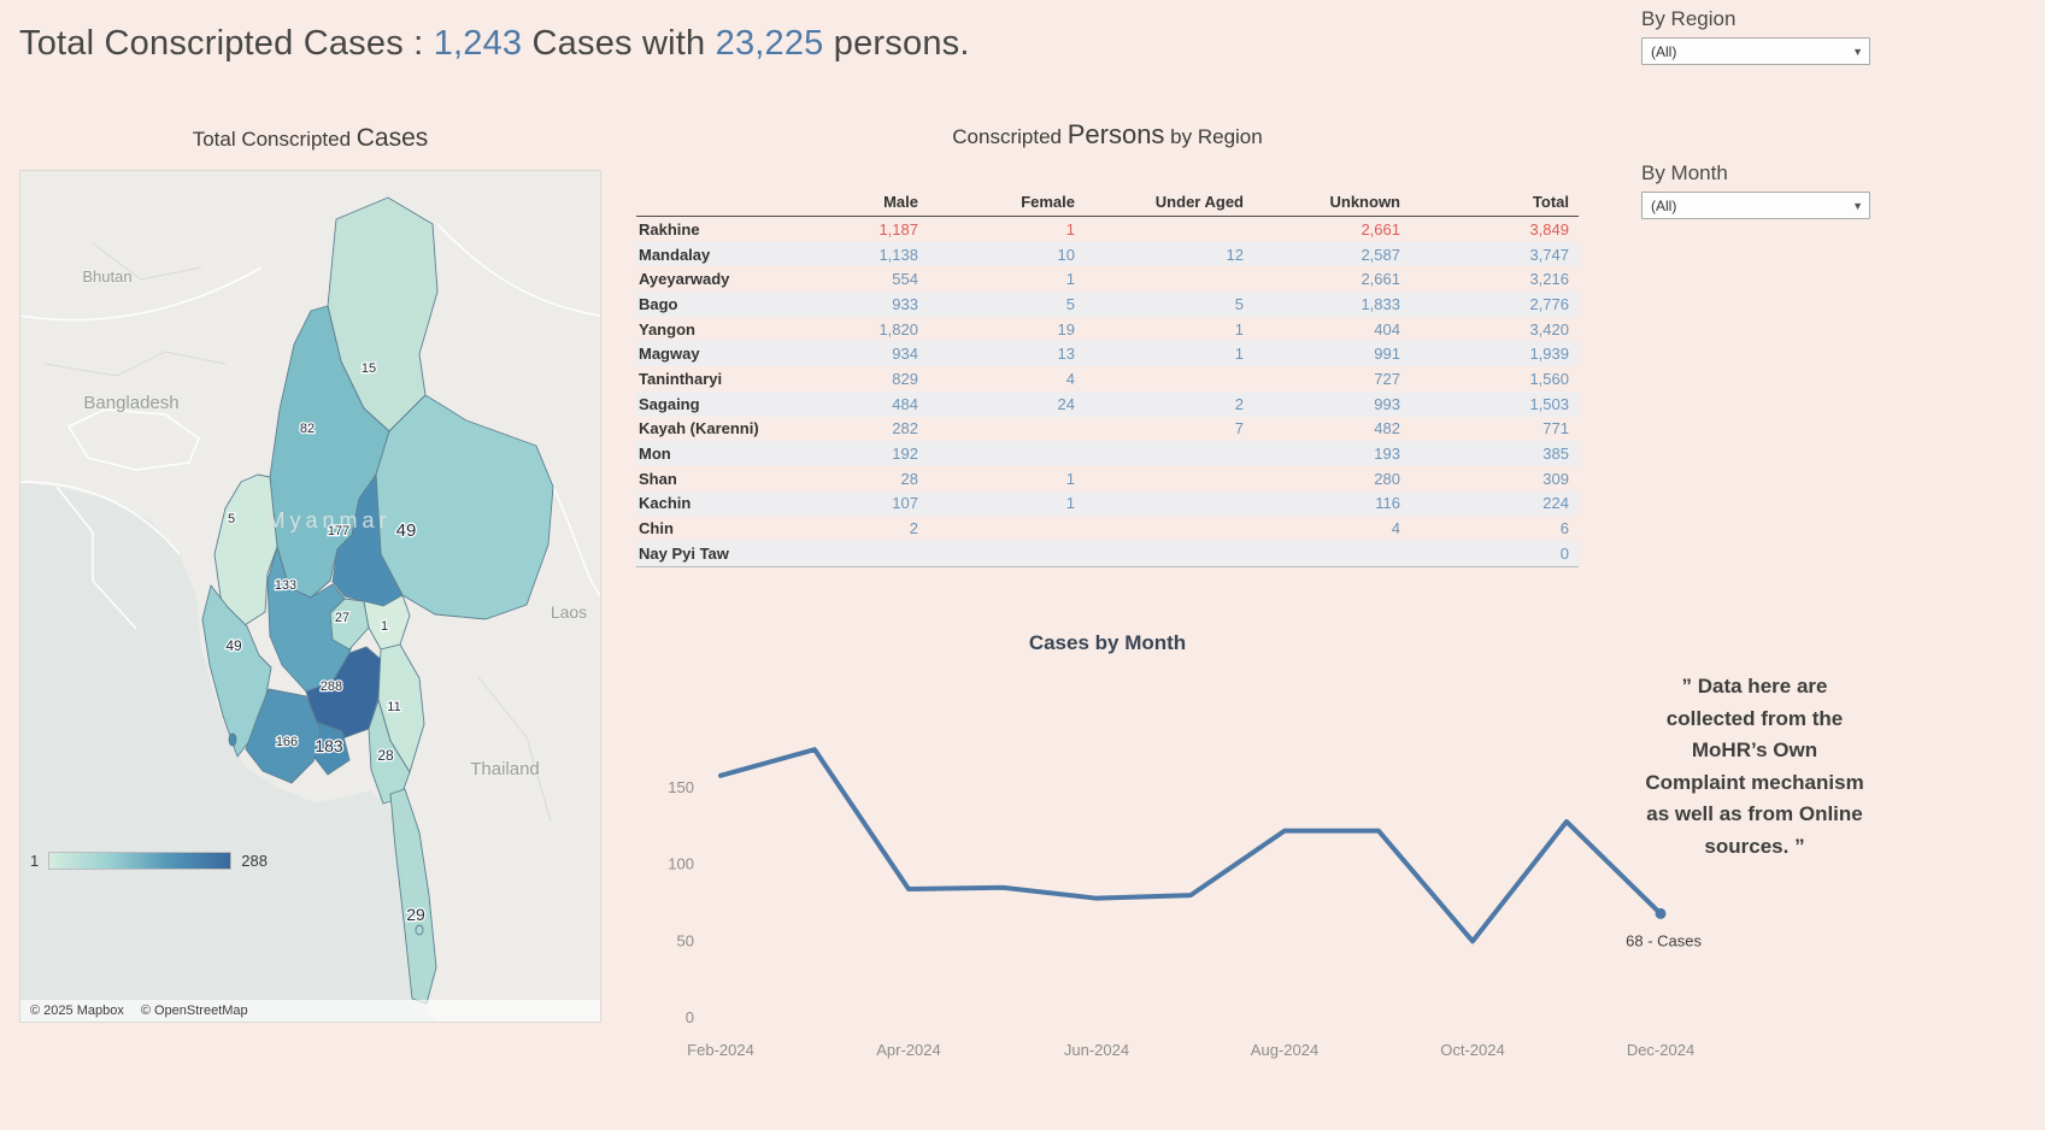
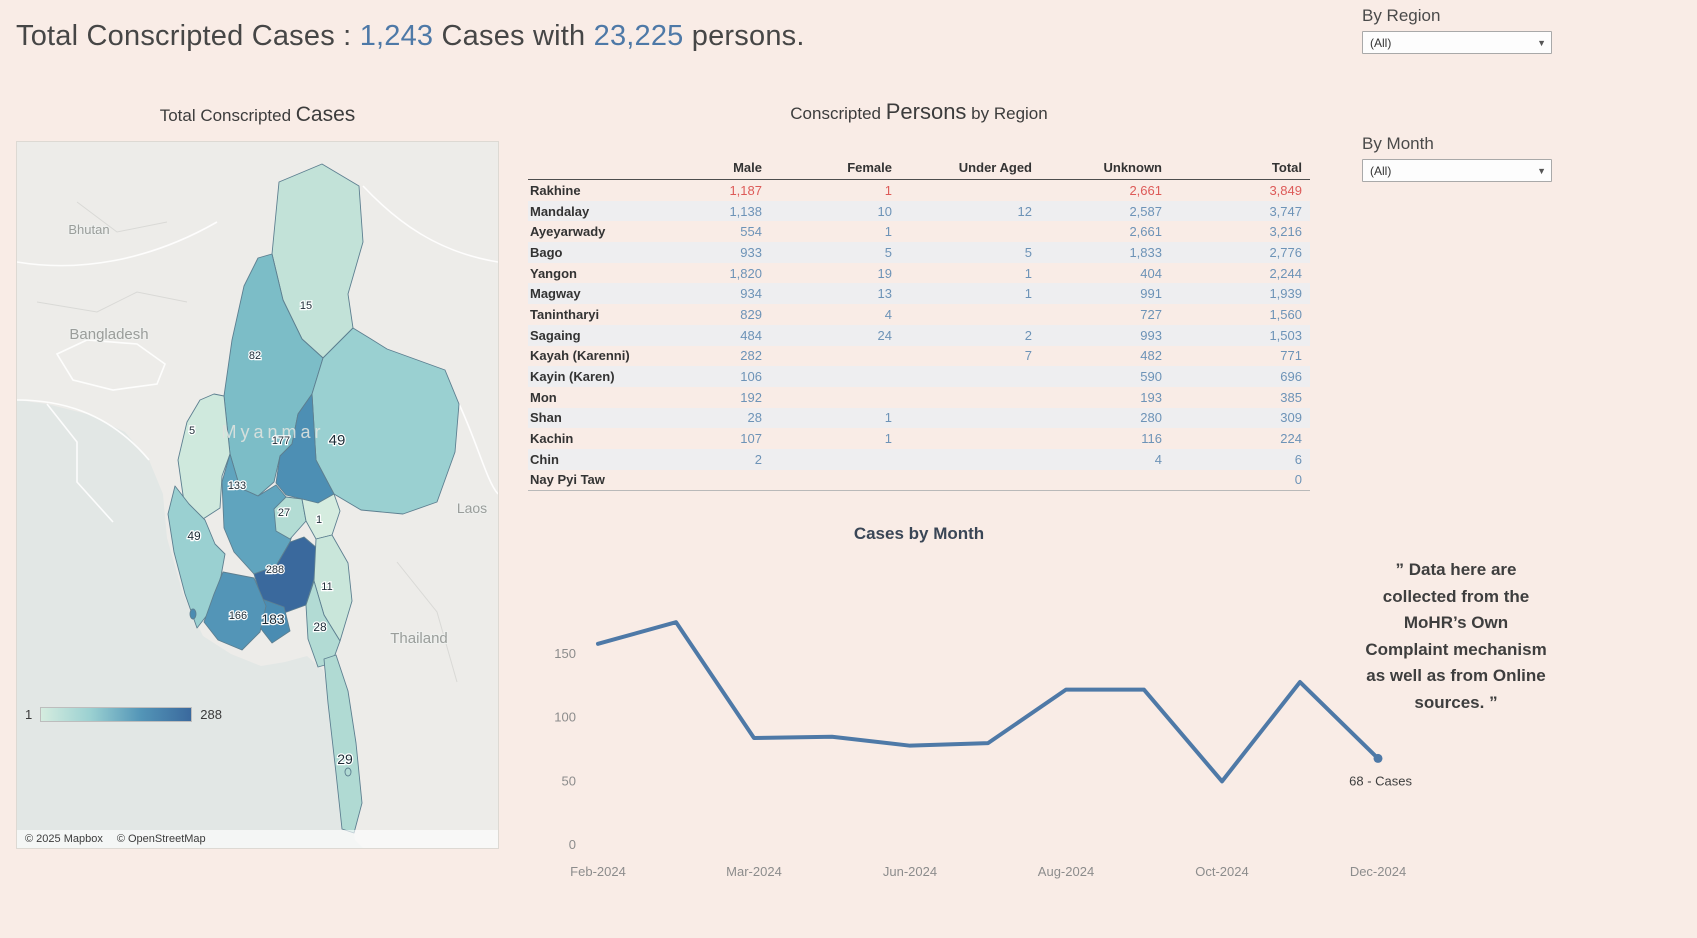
  Total Conscripted Cases : 1,243 Cases with 23,225 persons.
  By Region
  (All)
  ▼
  By Month
  (All)
  ▼
  Total Conscripted Cases
  Bhutan
  Bangladesh
  Laos
  Thailand
  Myanmar
  15
  82
  5
  49
  177
  133
  27
  1
  49
  288
  11
  183
  166
  28
  29
  1
  288
  © 2025 Mapbox
  © OpenStreetMap
  Conscripted Persons by Region
  	Male	Female	Under Aged	Unknown	Total
  Rakhine	1,187	1		2,661	3,849
  Mandalay	1,138	10	12	2,587	3,747
  Ayeyarwady	554	1		2,661	3,216
  Bago	933	5	5	1,833	2,776
- Yangon	1,820	19	1	404	3,420
+ Yangon	1,820	19	1	404	2,244
  Magway	934	13	1	991	1,939
  Tanintharyi	829	4		727	1,560
  Sagaing	484	24	2	993	1,503
  Kayah (Karenni)	282		7	482	771
+ Kayin (Karen)	106			590	696
  Mon	192			193	385
  Shan	28	1		280	309
  Kachin	107	1		116	224
  Chin	2			4	6
  Nay Pyi Taw					0
  Cases by Month
  0
  50
  100
  150
  Feb-2024
- Apr-2024
+ Mar-2024
  Jun-2024
  Aug-2024
  Oct-2024
  Dec-2024
  68 - Cases
  ” Data here are collected from the MoHR’s Own Complaint mechanism as well as from Online sources. ”
